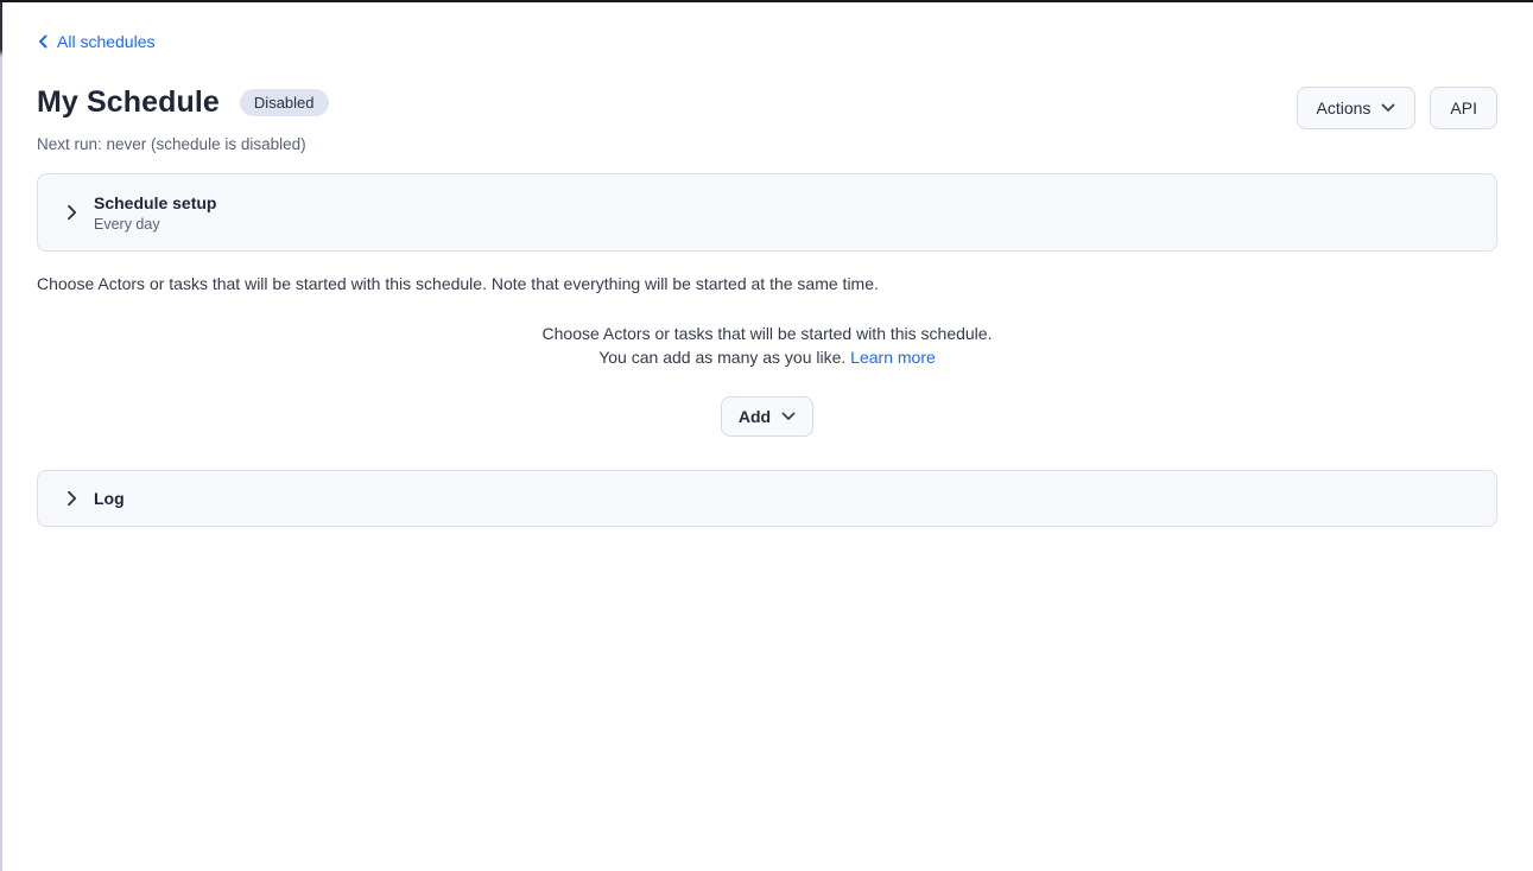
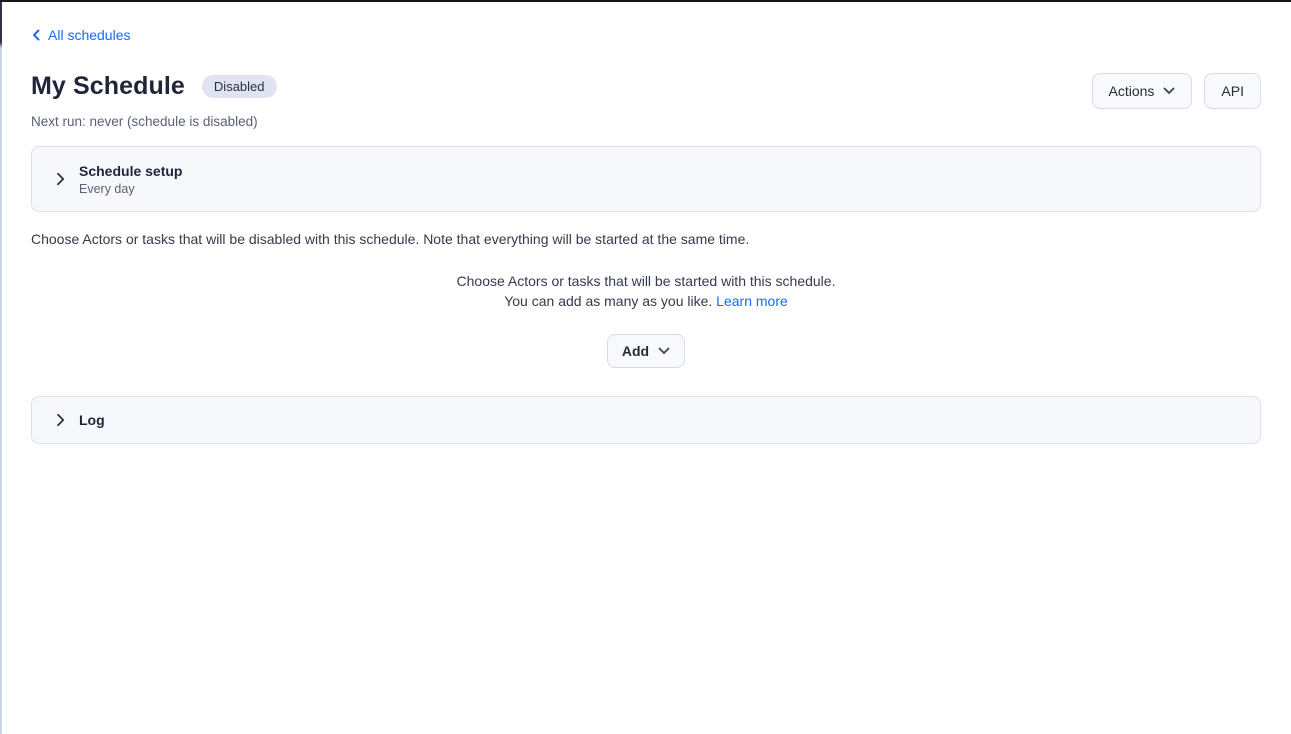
  All schedules
  My Schedule
  Disabled
  Next run: never (schedule is disabled)
  Actions
  API
  Schedule setup
  Every day
- Choose Actors or tasks that will be started with this schedule. Note that everything will be started at the same time.
+ Choose Actors or tasks that will be disabled with this schedule. Note that everything will be started at the same time.
  Choose Actors or tasks that will be started with this schedule.
  You can add as many as you like. Learn more
  Add
  Log
